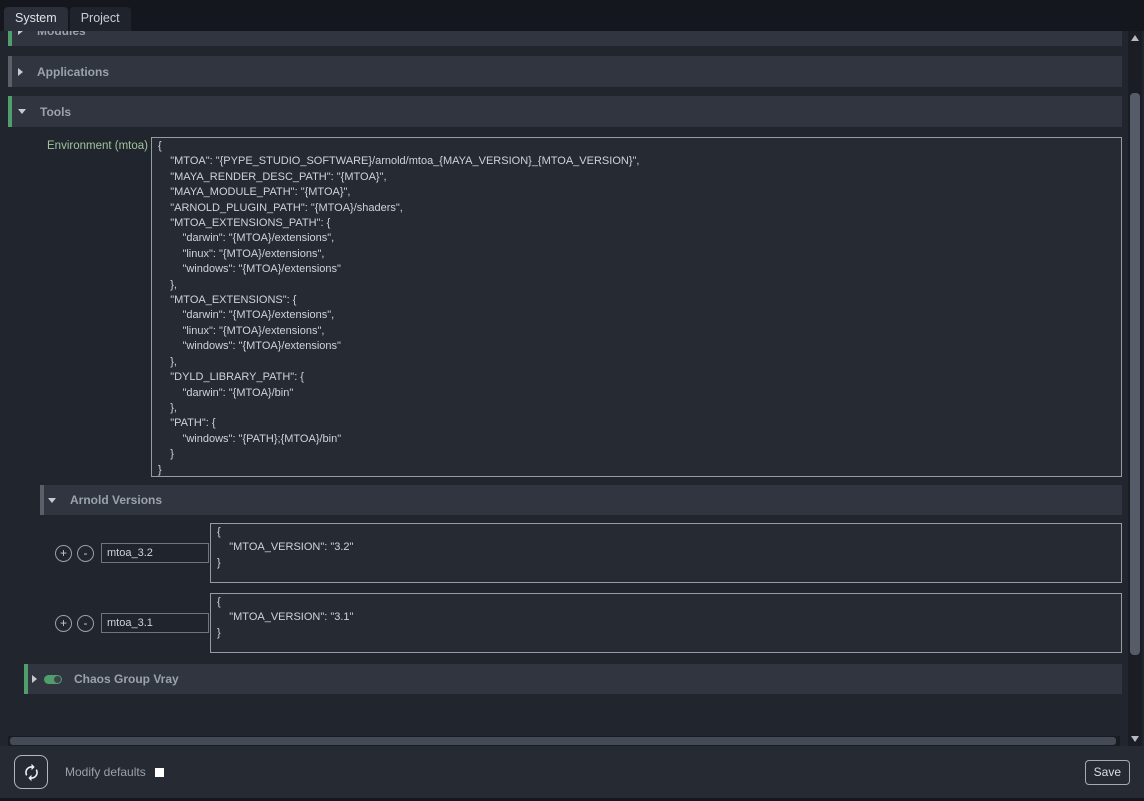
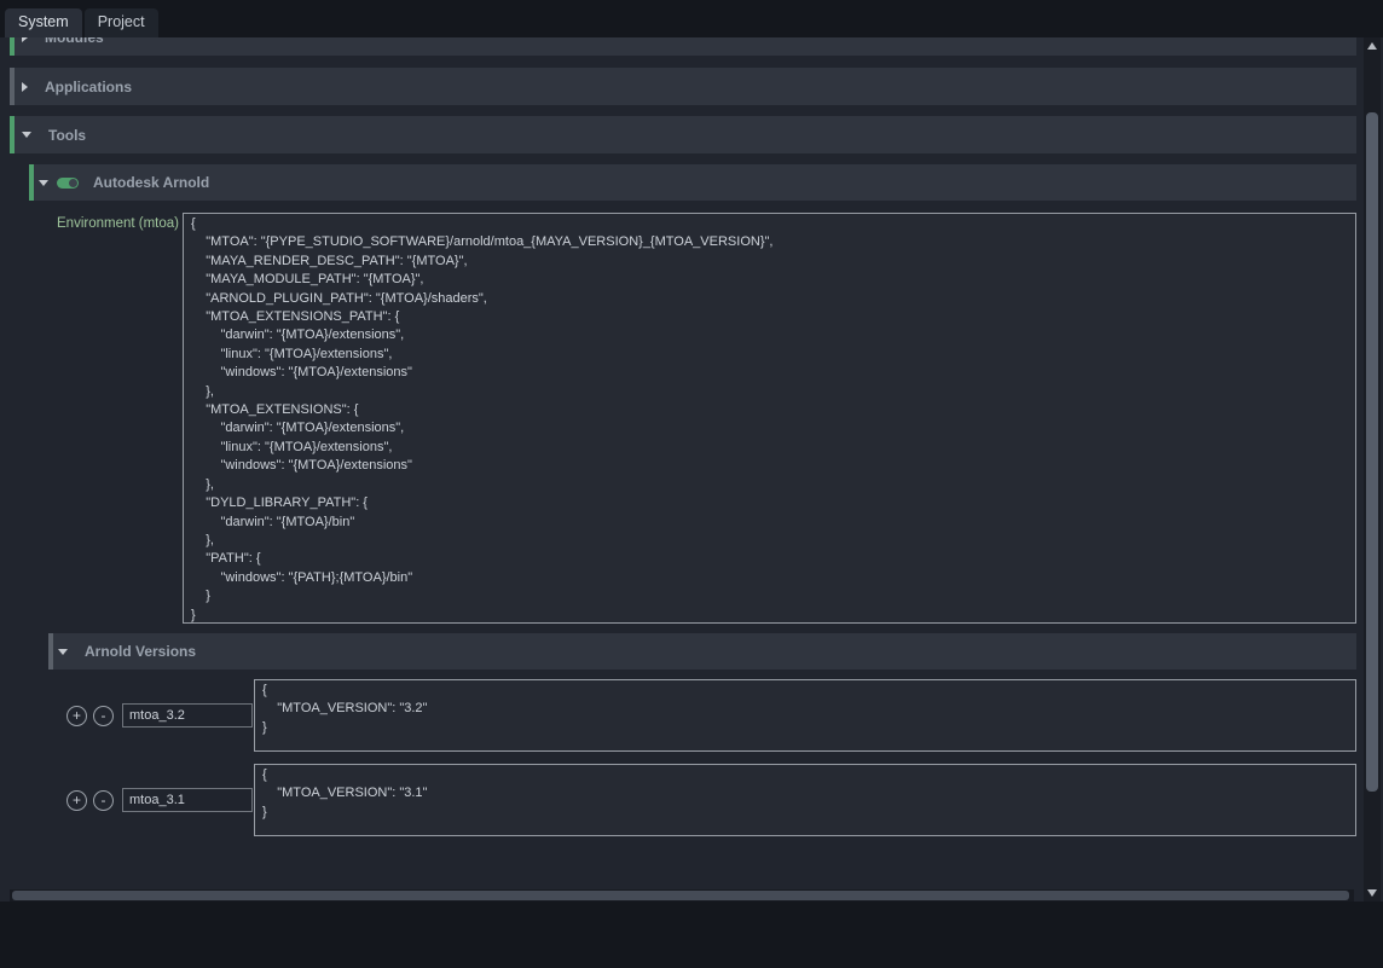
  System
  Project
  Modules
  Applications
  Tools
+ Autodesk Arnold
  Environment (mtoa)
  {
  "MTOA": "{PYPE_STUDIO_SOFTWARE}/arnold/mtoa_{MAYA_VERSION}_{MTOA_VERSION}",
  "MAYA_RENDER_DESC_PATH": "{MTOA}",
  "MAYA_MODULE_PATH": "{MTOA}",
  "ARNOLD_PLUGIN_PATH": "{MTOA}/shaders",
  "MTOA_EXTENSIONS_PATH": {
  "darwin": "{MTOA}/extensions",
  "linux": "{MTOA}/extensions",
  "windows": "{MTOA}/extensions"
  },
  "MTOA_EXTENSIONS": {
  "darwin": "{MTOA}/extensions",
  "linux": "{MTOA}/extensions",
  "windows": "{MTOA}/extensions"
  },
  "DYLD_LIBRARY_PATH": {
  "darwin": "{MTOA}/bin"
  },
  "PATH": {
  "windows": "{PATH};{MTOA}/bin"
  }
  }
  Arnold Versions
  +
  -
  mtoa_3.2
  {
  "MTOA_VERSION": "3.2"
  }
  +
  -
  mtoa_3.1
  {
  "MTOA_VERSION": "3.1"
  }
- Chaos Group Vray
- Modify defaults
- Save
